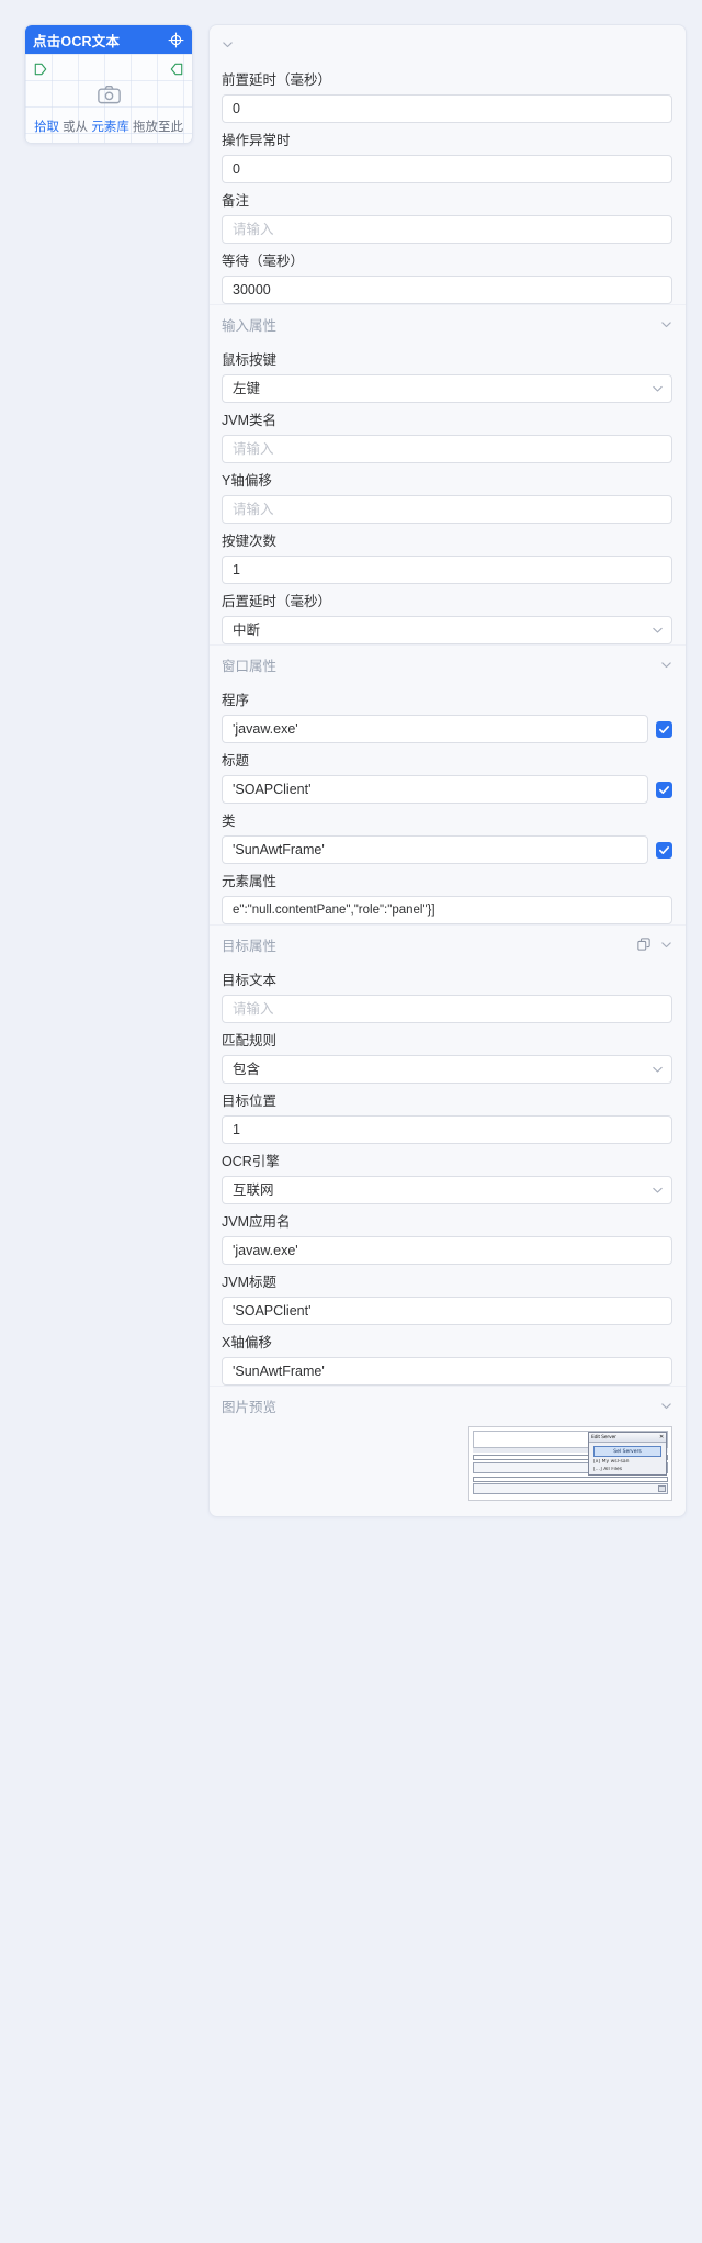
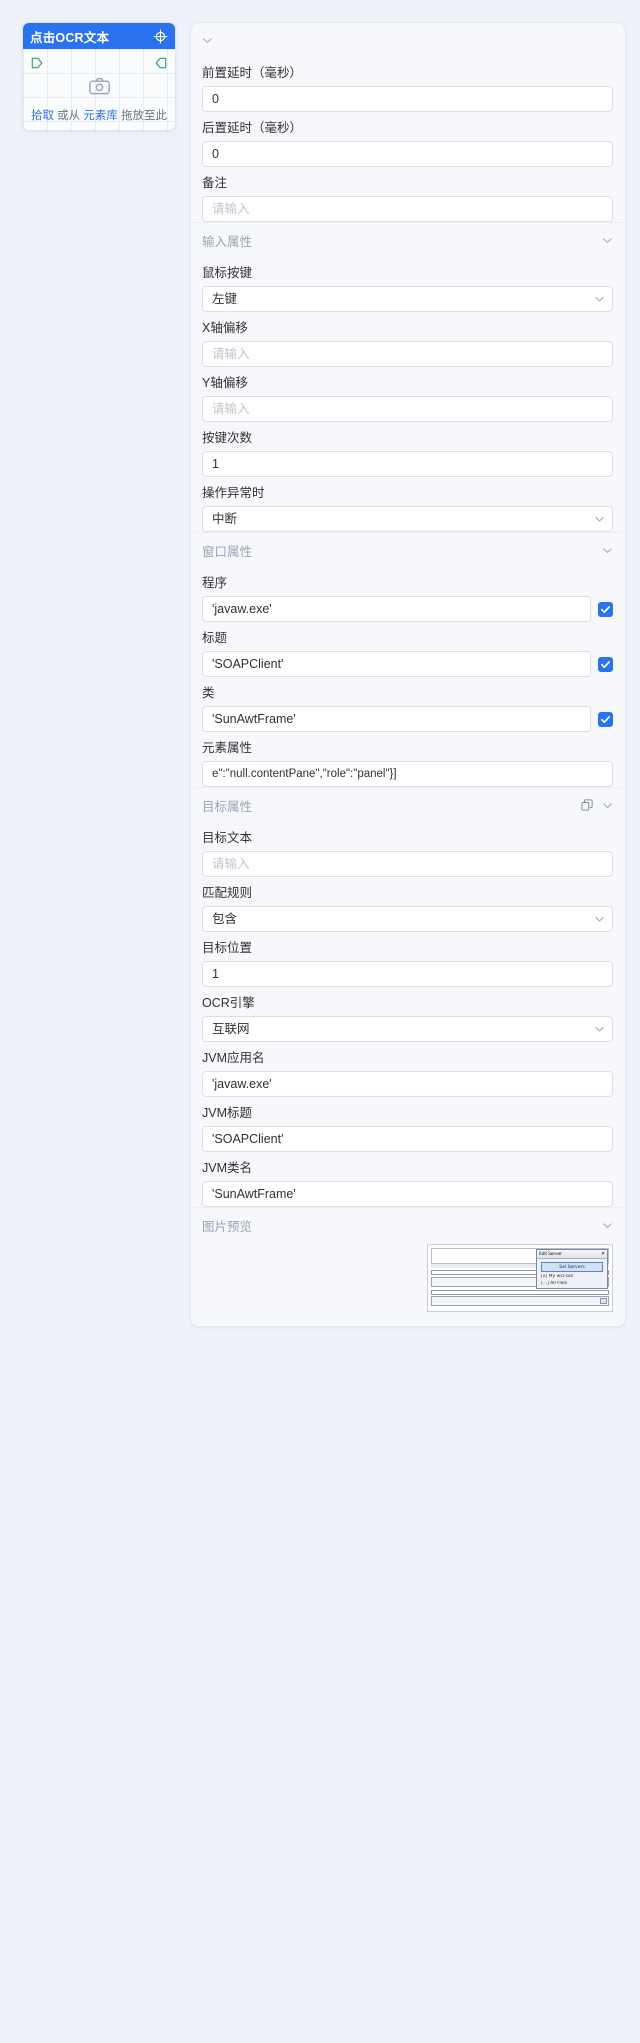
  点击OCR文本
  拾取 或从 元素库 拖放至此
  前置延时（毫秒）
  0
- 操作异常时
+ 后置延时（毫秒）
  0
  备注
  请输入
- 等待（毫秒）
- 30000
  输入属性
  鼠标按键
  左键
- JVM类名
+ X轴偏移
  请输入
  Y轴偏移
  请输入
  按键次数
  1
- 后置延时（毫秒）
+ 操作异常时
  中断
  窗口属性
  程序
  'javaw.exe'
  标题
  'SOAPClient'
  类
  'SunAwtFrame'
  元素属性
  e":"null.contentPane","role":"panel"}]
  目标属性
  目标文本
  请输入
  匹配规则
  包含
  目标位置
  1
  OCR引擎
  互联网
  JVM应用名
  'javaw.exe'
  JVM标题
  'SOAPClient'
- X轴偏移
+ JVM类名
  'SunAwtFrame'
  图片预览
